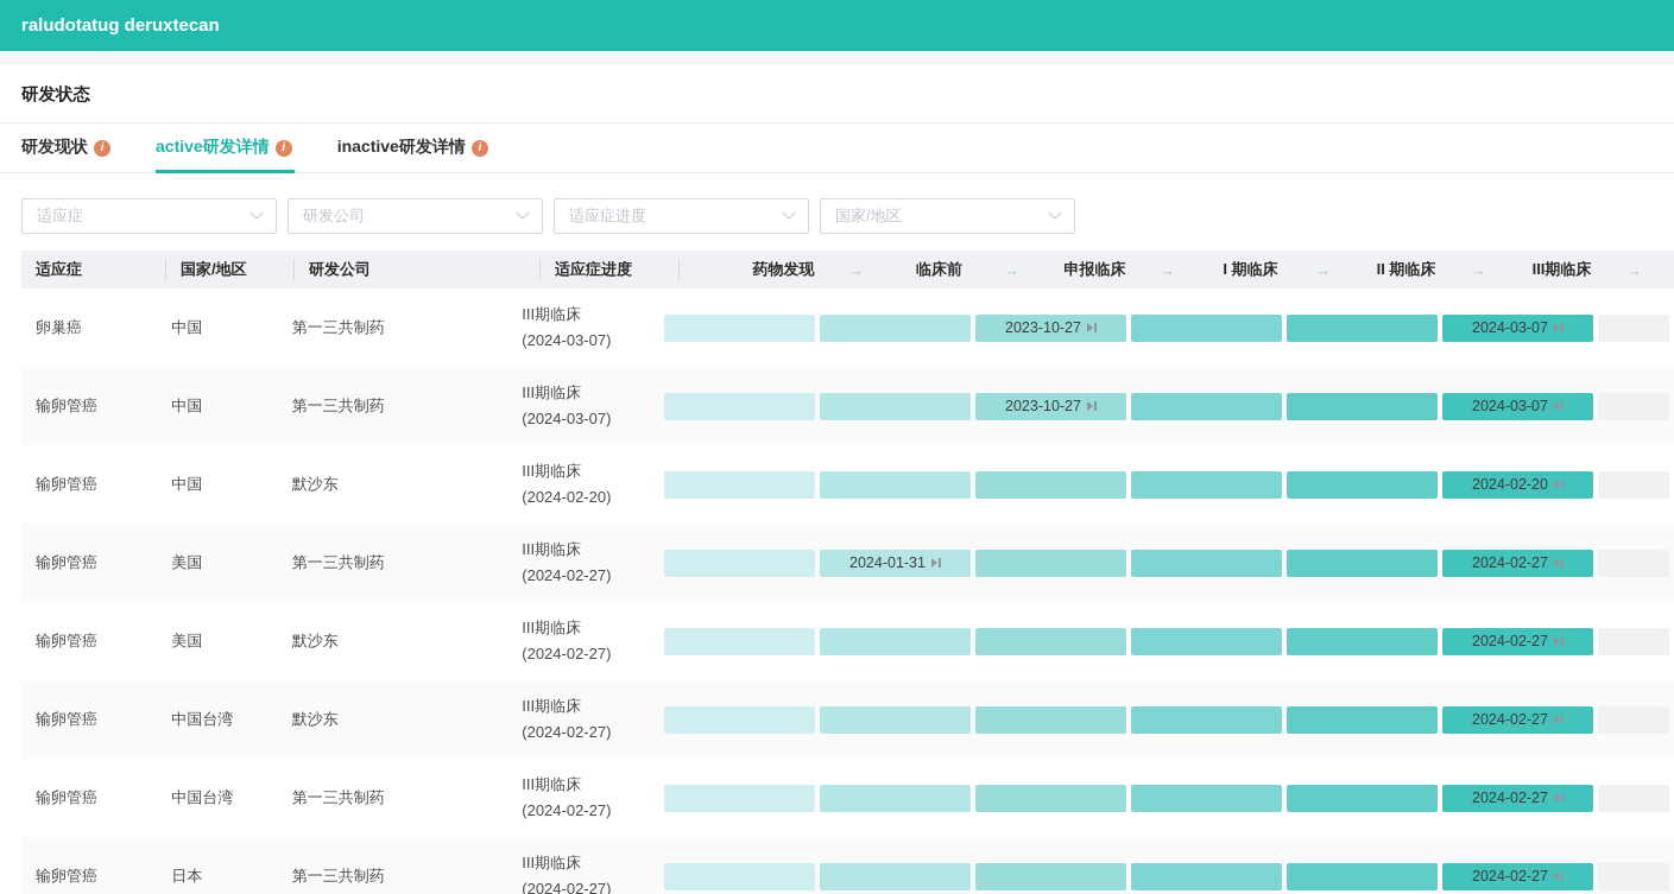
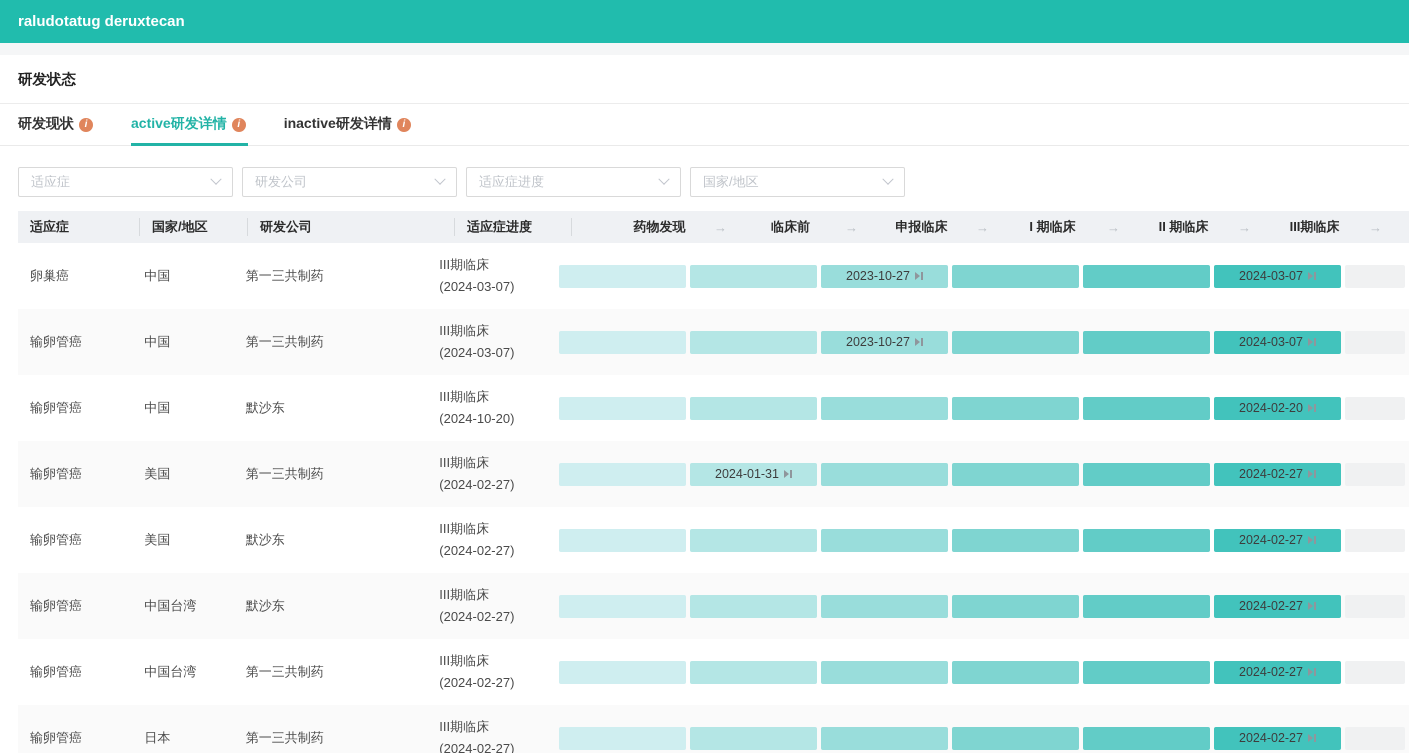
  raludotatug deruxtecan
  研发状态
  研发现状
  i
  active研发详情
  i
  inactive研发详情
  i
  适应症
  研发公司
  适应症进度
  国家/地区
  适应症
  国家/地区
  研发公司
  适应症进度
  药物发现
  →
  临床前
  →
  申报临床
  →
  I 期临床
  →
  II 期临床
  →
  III期临床
  →
  卵巢癌
  中国
  第一三共制药
  III期临床
  (2024-03-07)
  2023-10-27
  2024-03-07
  输卵管癌
  中国
  第一三共制药
  III期临床
  (2024-03-07)
  2023-10-27
  2024-03-07
  输卵管癌
  中国
  默沙东
  III期临床
- (2024-02-20)
+ (2024-10-20)
  2024-02-20
  输卵管癌
  美国
  第一三共制药
  III期临床
  (2024-02-27)
  2024-01-31
  2024-02-27
  输卵管癌
  美国
  默沙东
  III期临床
  (2024-02-27)
  2024-02-27
  输卵管癌
  中国台湾
  默沙东
  III期临床
  (2024-02-27)
  2024-02-27
  输卵管癌
  中国台湾
  第一三共制药
  III期临床
  (2024-02-27)
  2024-02-27
  输卵管癌
  日本
  第一三共制药
  III期临床
  (2024-02-27)
  2024-02-27
